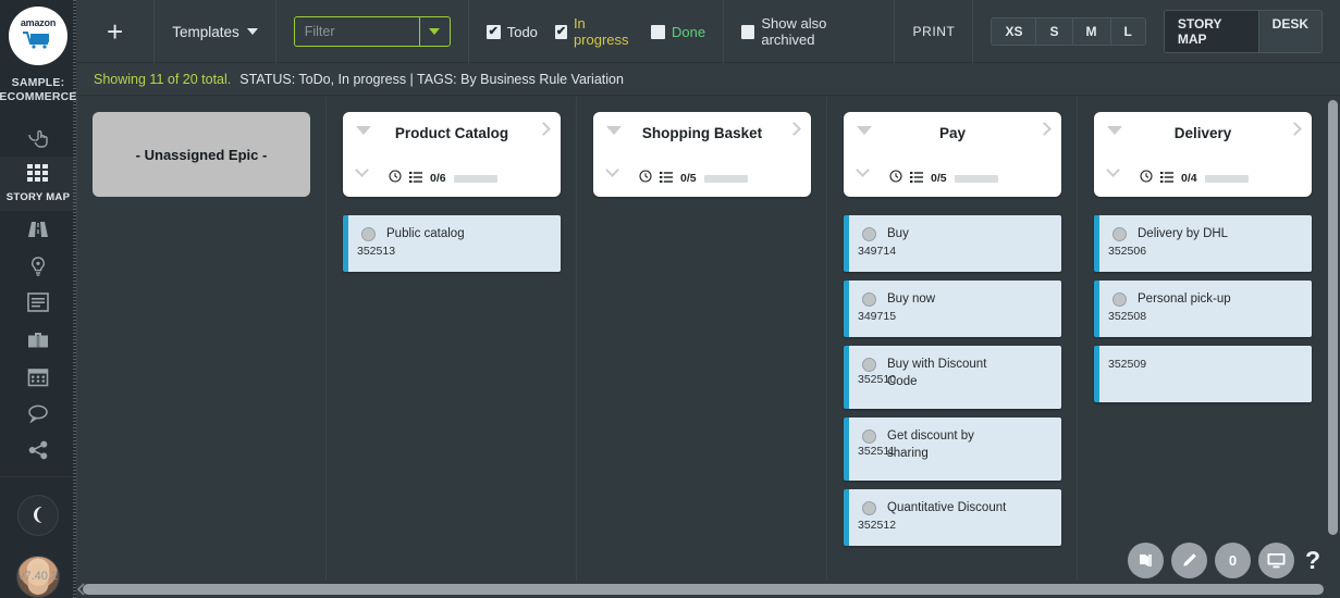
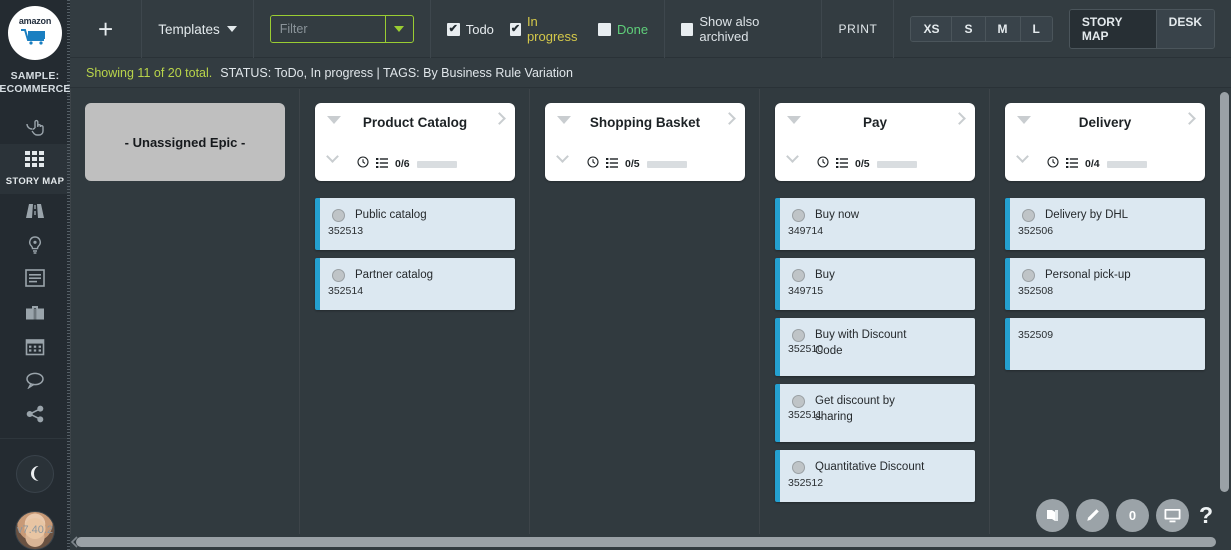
  amazon
  SAMPLE:
  ECOMMERC
  STORY MAP
  v7.40.2
  +
  Templates
  Filter
  ✔
  Todo
  ✔
  In progress
  Done
  Show also archived
  PRINT
  XS
  S
  M
  L
  STORY MAP
  DESK
  Showing 11 of 20 total.
  STATUS: ToDo, In progress | TAGS: By Business Rule Variation
  - Unassigned Epic -
  Product Catalog
  0/6
  Public catalog
  352513
+ Partner catalog
+ 352514
  Shopping Basket
  0/5
  Pay
  0/5
- Buy
+ Buy now
  349714
- Buy now
+ Buy
  349715
  Buy with Discount Code
  352510
  Get discount by sharing
  352511
  Quantitative Discount
  352512
  Delivery
  0/4
  Delivery by DHL
  352506
  Personal pick-up
  352508
  352509
  0
  ?
